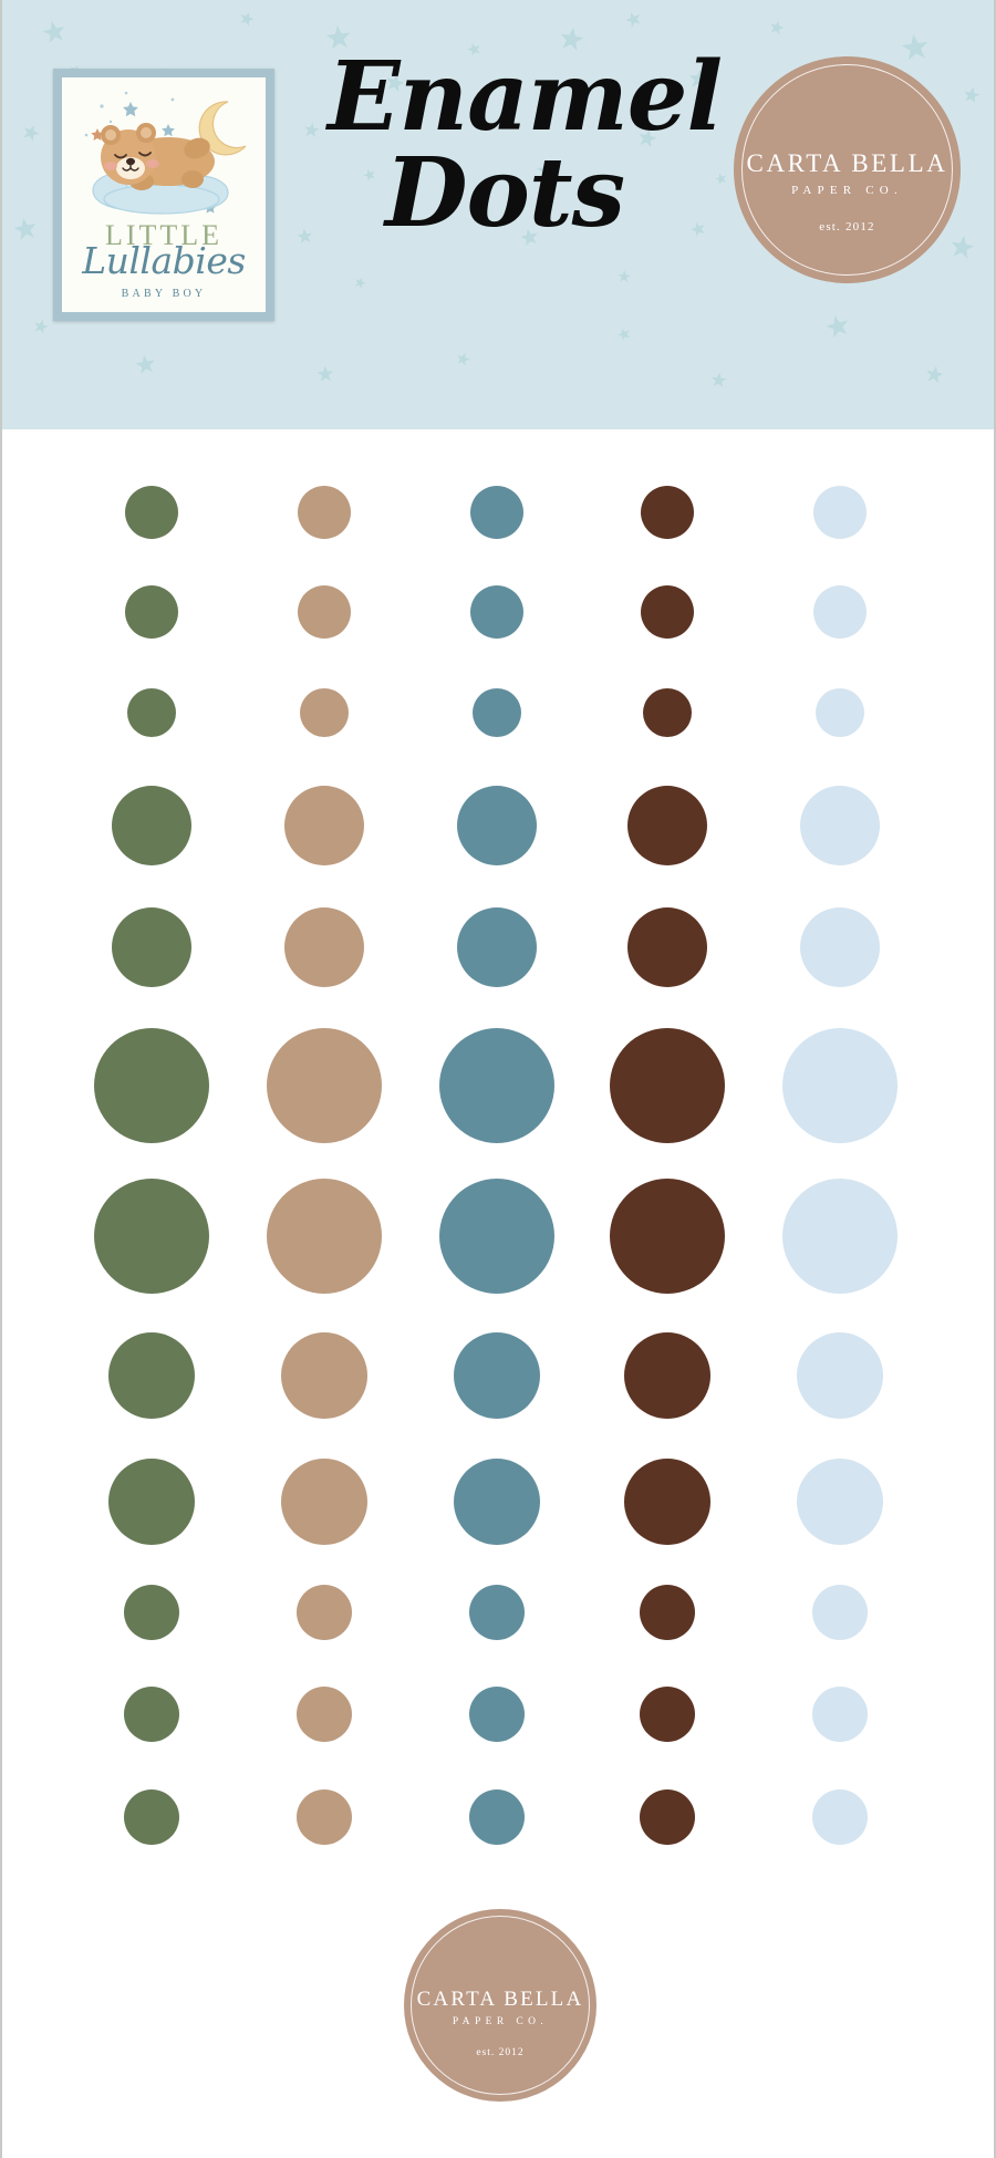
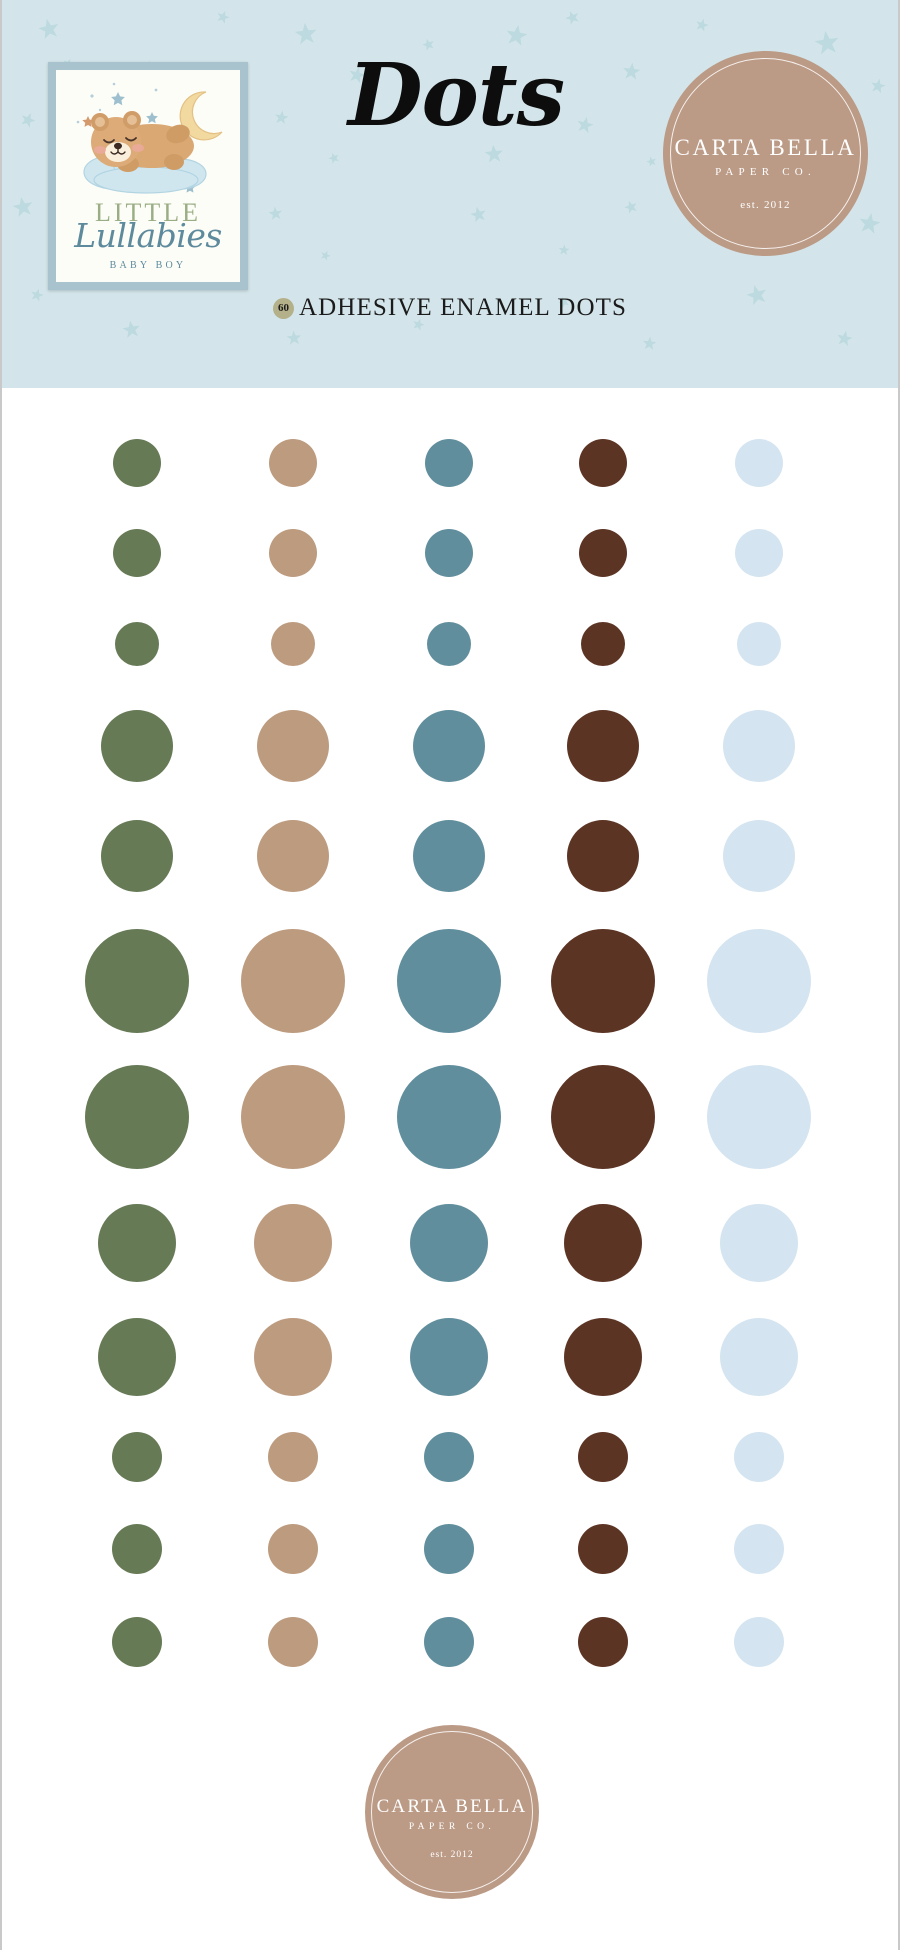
  LITTLE
  Lullabies
  BABY BOY
- Enamel
  Dots
  CARTA BELLA
  PAPER CO.
  est. 2012
+ 60
+ ADHESIVE ENAMEL DOTS
  CARTA BELLA
  PAPER CO.
  est. 2012
